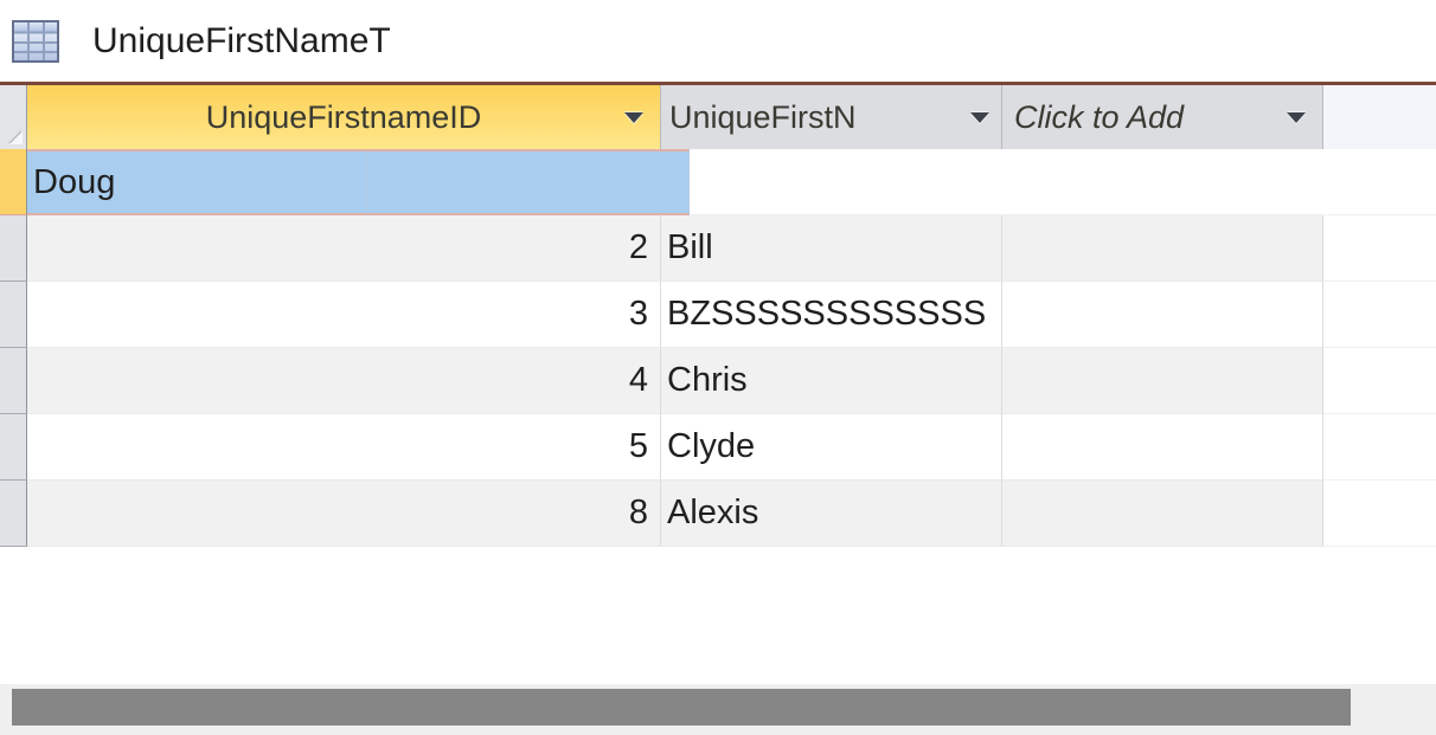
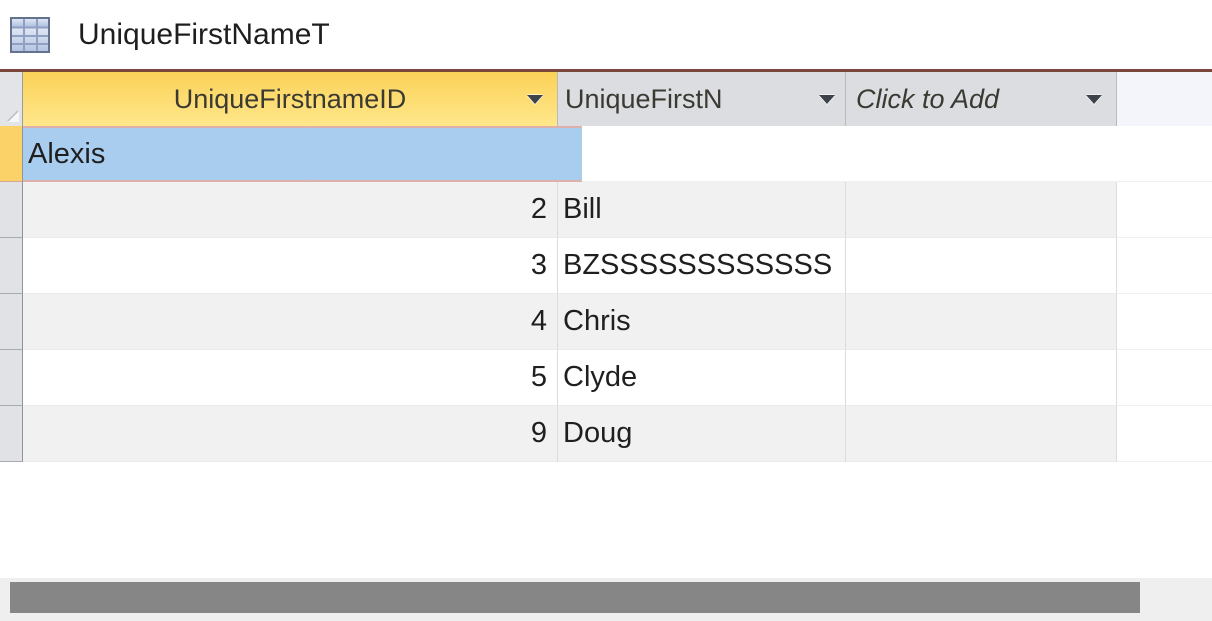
  UniqueFirstNameT
  UniqueFirstnameID
  UniqueFirstN
  Click to Add
- Doug
+ Alexis
  2
  Bill
  3
  BZSSSSSSSSSSSS
  4
  Chris
  5
  Clyde
- 8
+ 9
- Alexis
+ Doug
